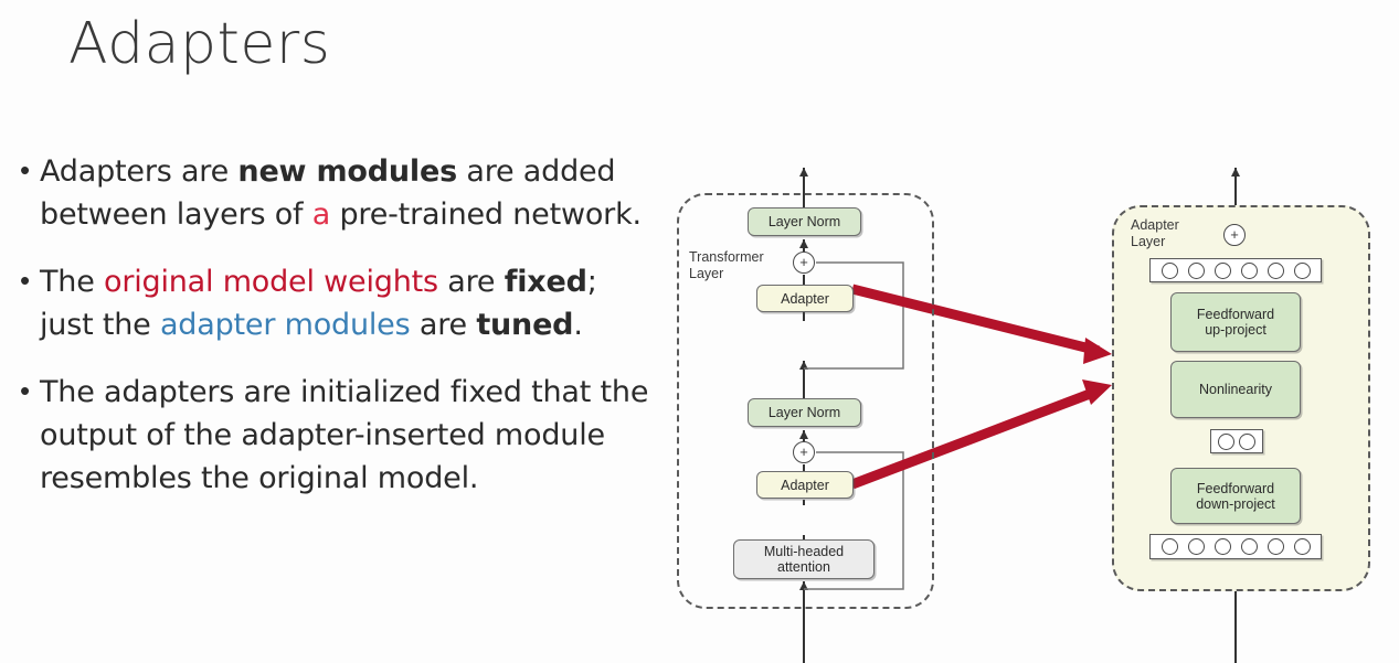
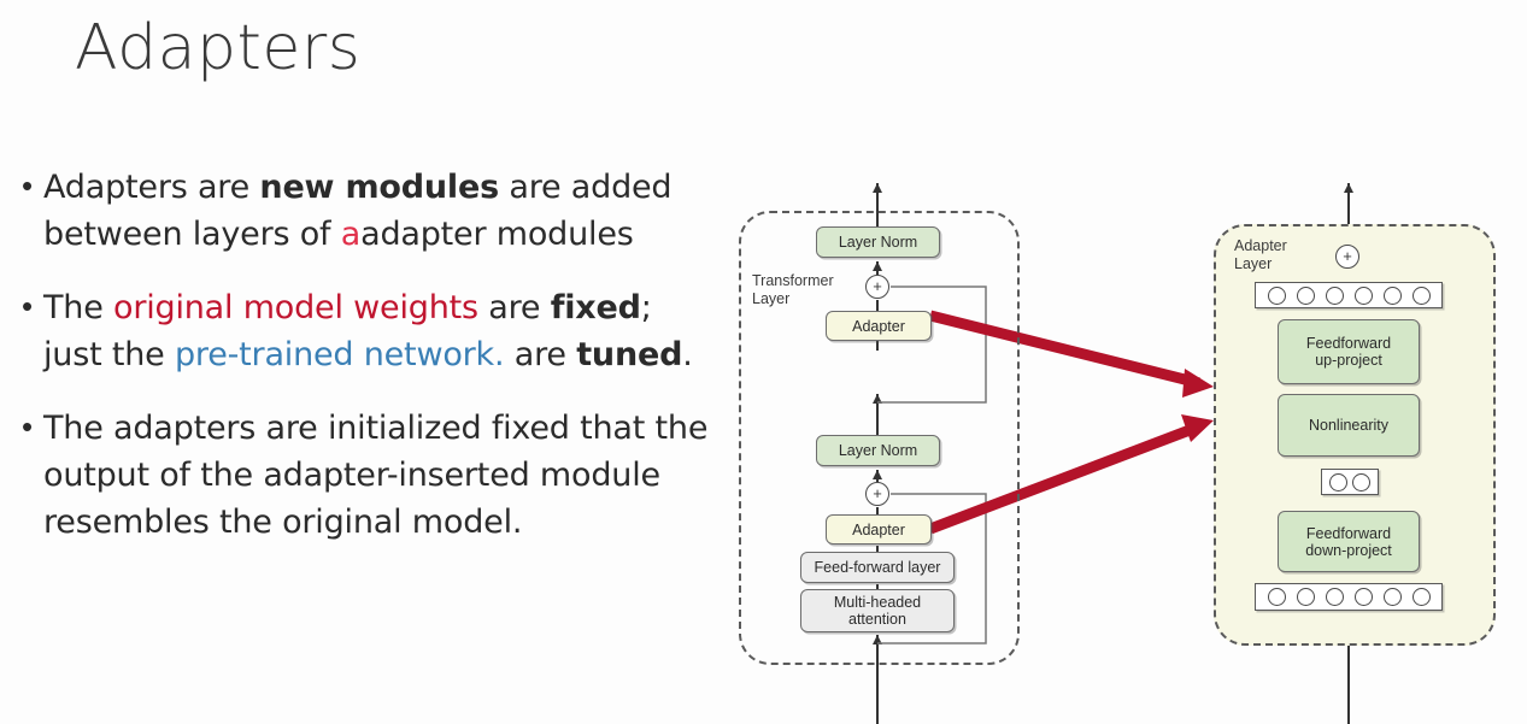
  Adapters
  •
- Adapters are new modules are added between layers of a pre-trained network.
+ Adapters are new modules are added between layers of aadapter modules
  •
- The original model weights are fixed; just the adapter modules are tuned.
+ The original model weights are fixed; just the pre-trained network. are tuned.
  •
  The adapters are initialized fixed that the output of the adapter-inserted module resembles the original model.
  Transformer
  Layer
  Layer Norm
  Adapter
  Layer Norm
  Adapter
+ Feed-forward layer
  Multi-headed
  attention
  +
  +
  Adapter
  Layer
  Feedforward
  up-project
  Nonlinearity
  Feedforward
  down-project
  +
